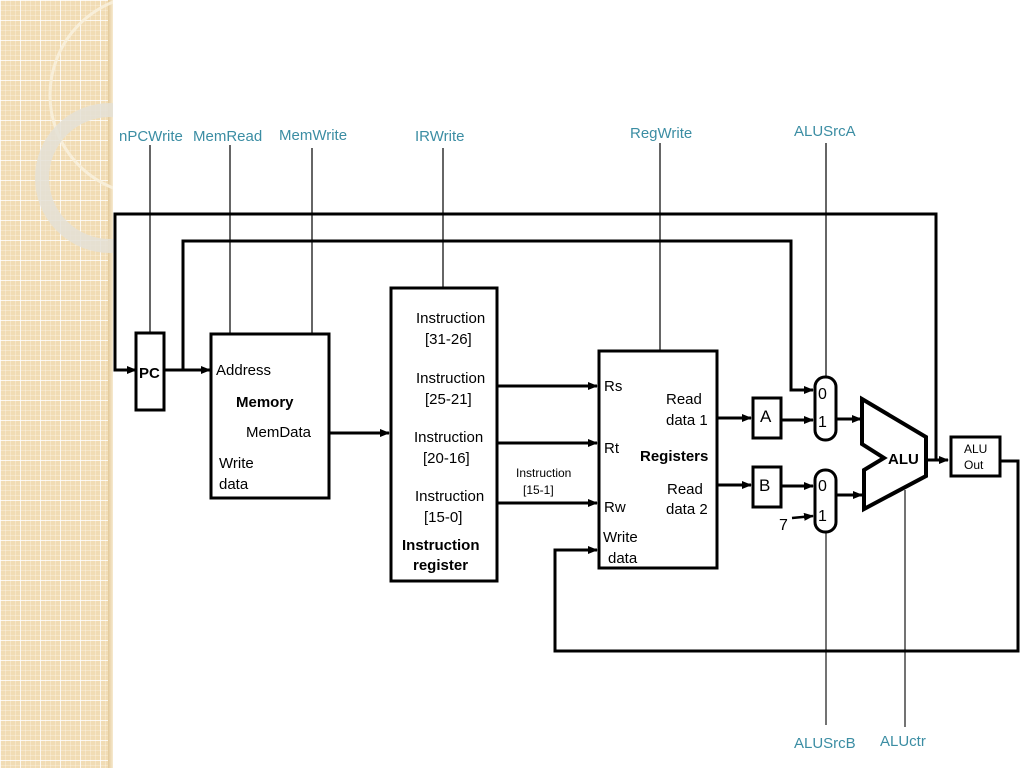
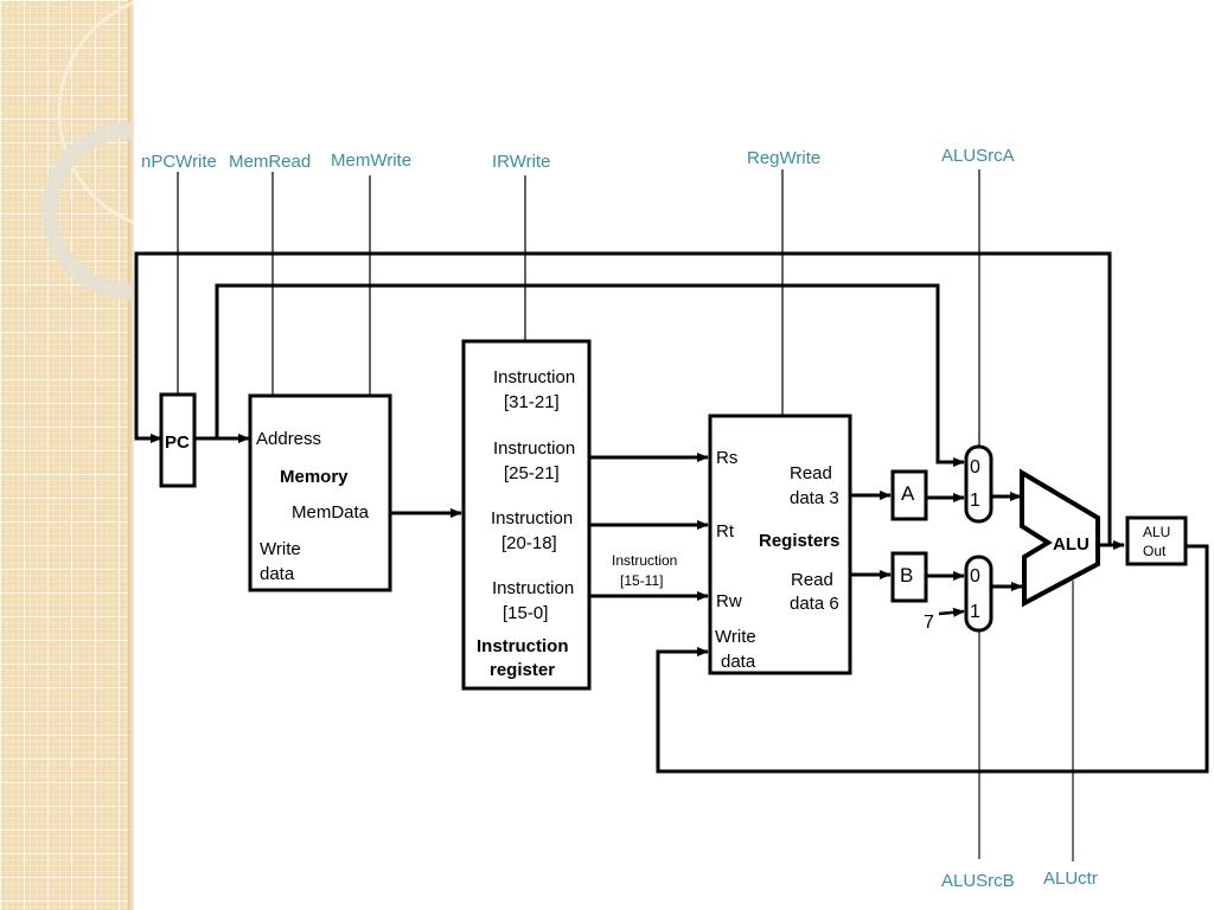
  nPCWrite
  MemRead
  MemWrite
  IRWrite
  RegWrite
  ALUSrcA
  ALUSrcB
  ALUctr
  PC
  Address
  Memory
  MemData
  Write
  data
  Instruction
- [31-26]
+ [31-21]
  Instruction
  [25-21]
  Instruction
- [20-16]
+ [20-18]
  Instruction
  [15-0]
  Instruction
  register
  Instruction
- [15-1]
+ [15-11]
  Rs
  Rt
  Rw
  Write
  data
  Read
- data 1
+ data 3
  Registers
  Read
- data 2
+ data 6
  A
  B
  0
  1
  0
  1
  7
  ALU
  ALU
  Out
